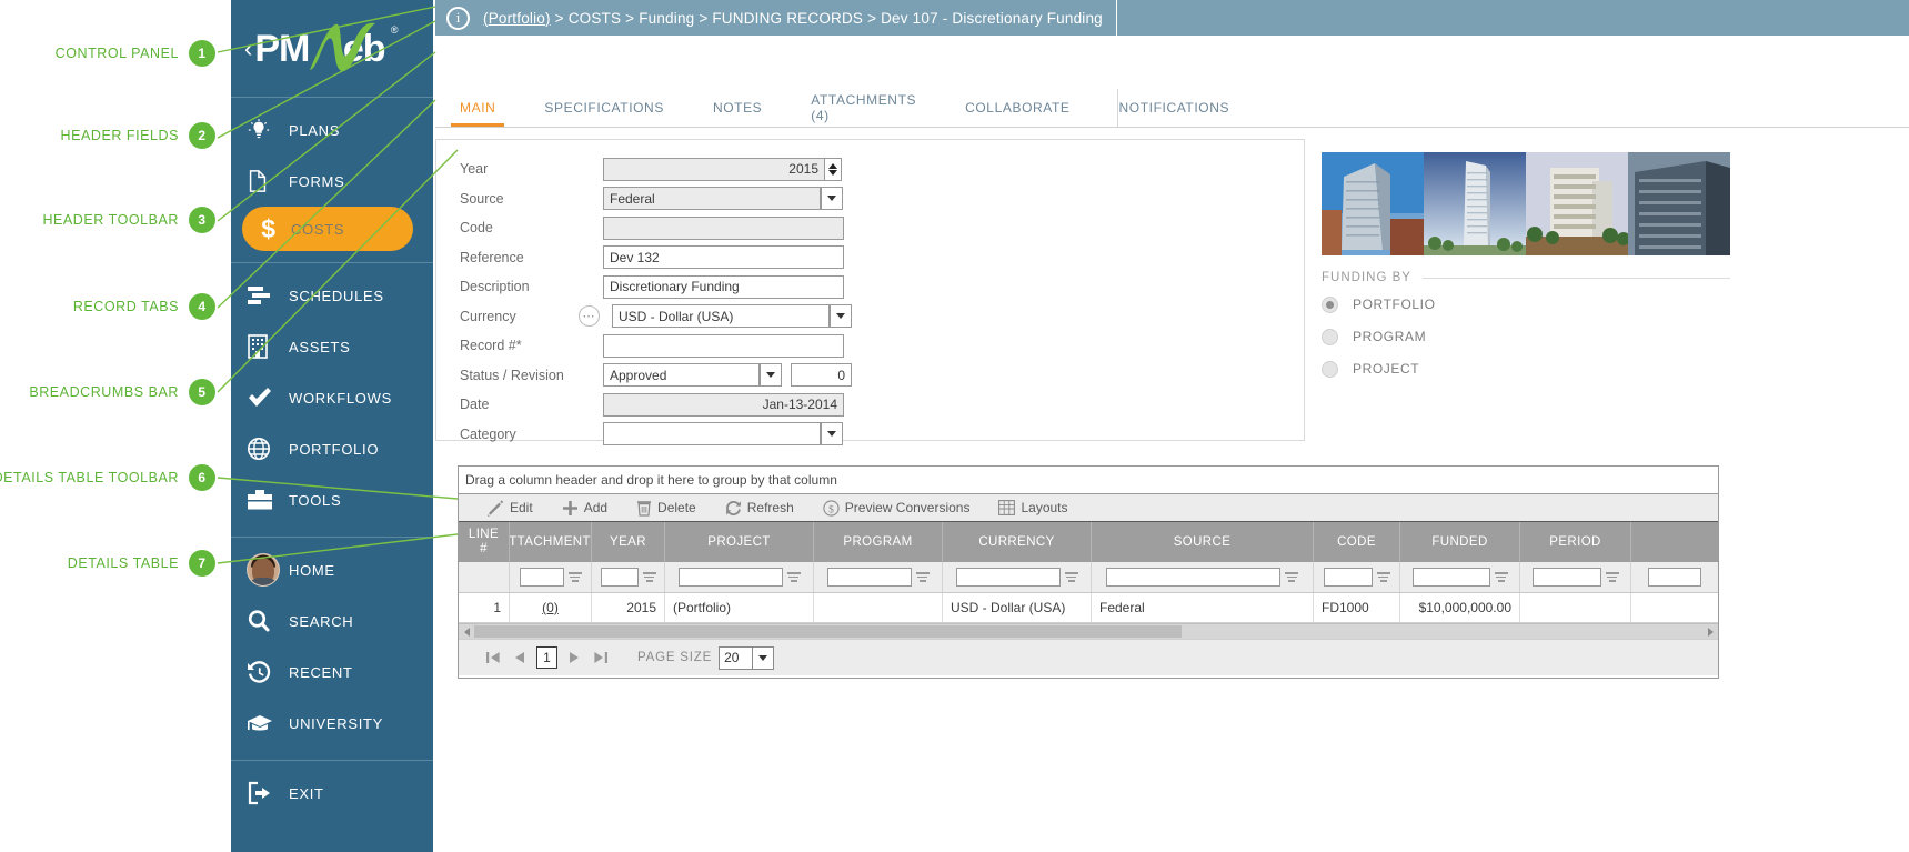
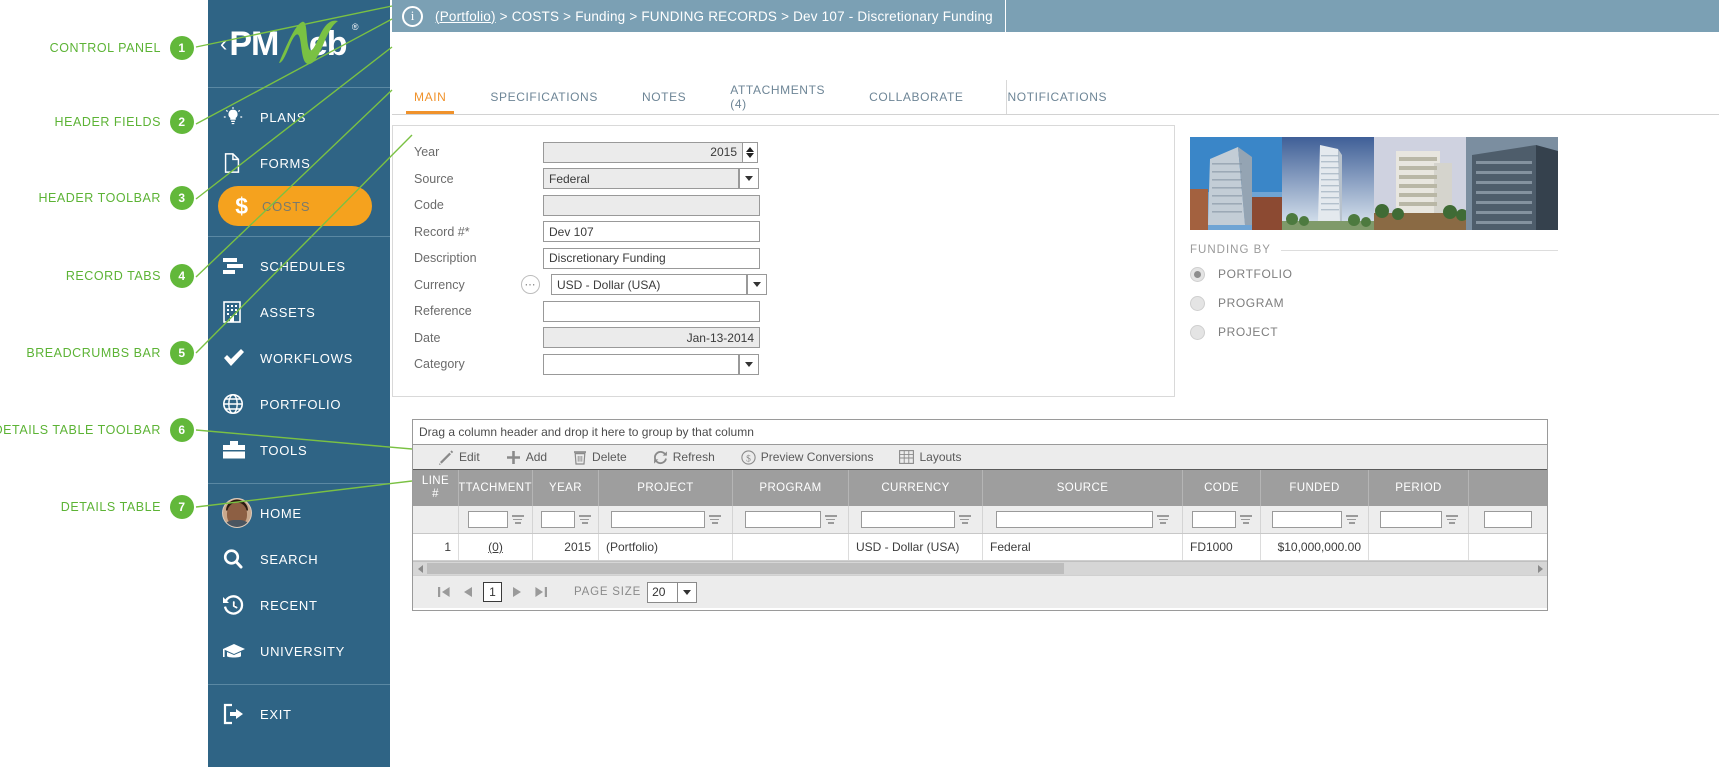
  ‹
  PM b
  ®
  PLAN
  FORMS
  $
  COSTS
  SCHEDULES
  ASSETS
  WORKFLOWS
  PORTFOLIO
  TOOLS
  HOME
  SEARCH
  RECENT
  UNIVERSITY
  EXIT
  i
  (Portfolio) > COSTS > Funding > FUNDING RECORDS > Dev 107 - Discretionary Funding
  MAIN
  SPECIFICATIONS
  NOTES
  ATTACHMENTS (4)
  COLLABORATE
  NOTIFICATIONS
  Year
  2015
  Source
  Federal
  Code
- Reference
+ Record #*
- Dev 132
+ Dev 107
  Description
  Discretionary Funding
  Currency
  ⋯
  USD - Dollar (USA)
- Record #*
+ Reference
- Status / Revision
- Approved
- 0
  Date
  Jan-13-2014
  Category
  FUNDING BY
  PORTFOLIO
  PROGRAM
  PROJECT
  Drag a column header and drop it here to group by that column
  Edit
  Add
  Delete
  Refresh
  $
  Preview Conversions
  Layouts
  LINE
  #
  TTACHMENT
  YEAR
  PROJECT
  PROGRAM
  CURRENCY
  SOURCE
  CODE
  FUNDED
  PERIOD
  1
  (0)
  2015
  (Portfolio)
  USD - Dollar (USA)
  Federal
  FD1000
  $10,000,000.00
  1
  PAGE SIZE
  20
  CONTROL PANEL
  1
  HEADER FIELDS
  2
  HEADER TOOLBAR
  3
  RECORD TABS
  4
  BREADCRUMBS BAR
  5
  ETAILS TABLE TOOLBAR
  6
  DETAILS TABLE
  7
